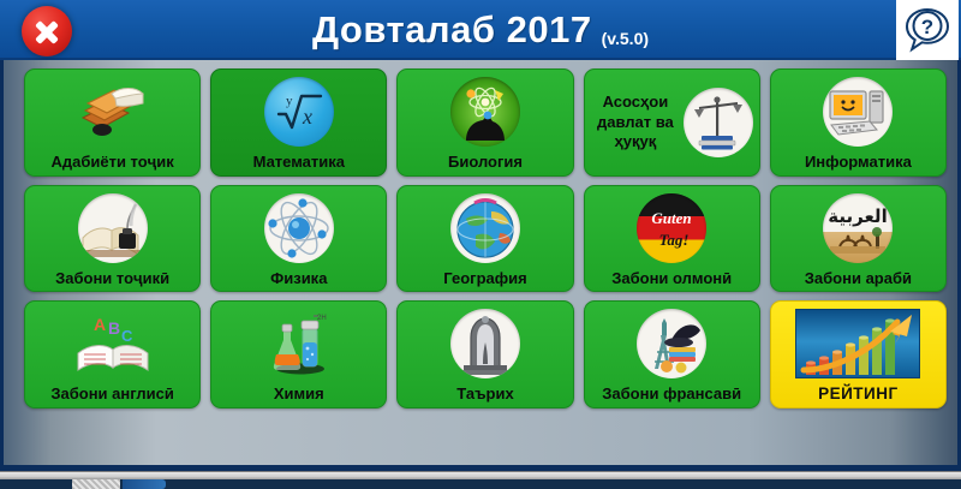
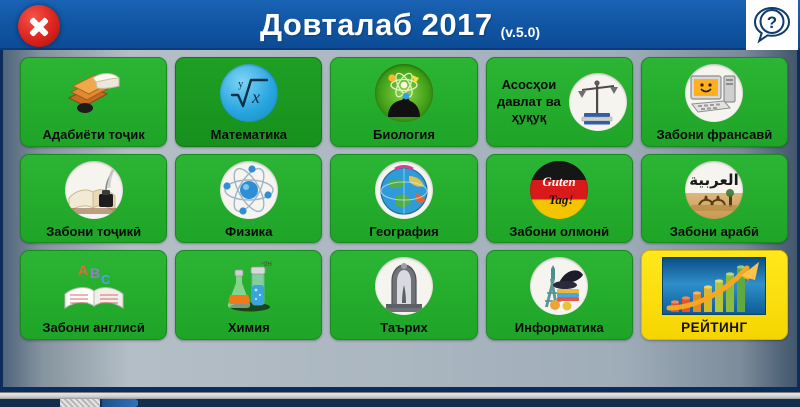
  Довталаб 2017
  (v.5.0)
  ?
  Адабиёти тоҷик
  y
  x
  Математика
  Биология
  Асосҳои давлат ва ҳуқуқ
- Информатика
+ Забони франсавӣ
  Забони тоҷикӣ
  Физика
  География
  Guten
  Tag!
  Забони олмонӣ
  العربية
  Забони арабӣ
  A
  B
  C
  Забони англисӣ
  Химия
  Таърих
- Забони франсавӣ
+ Информатика
  РЕЙТИНГ
